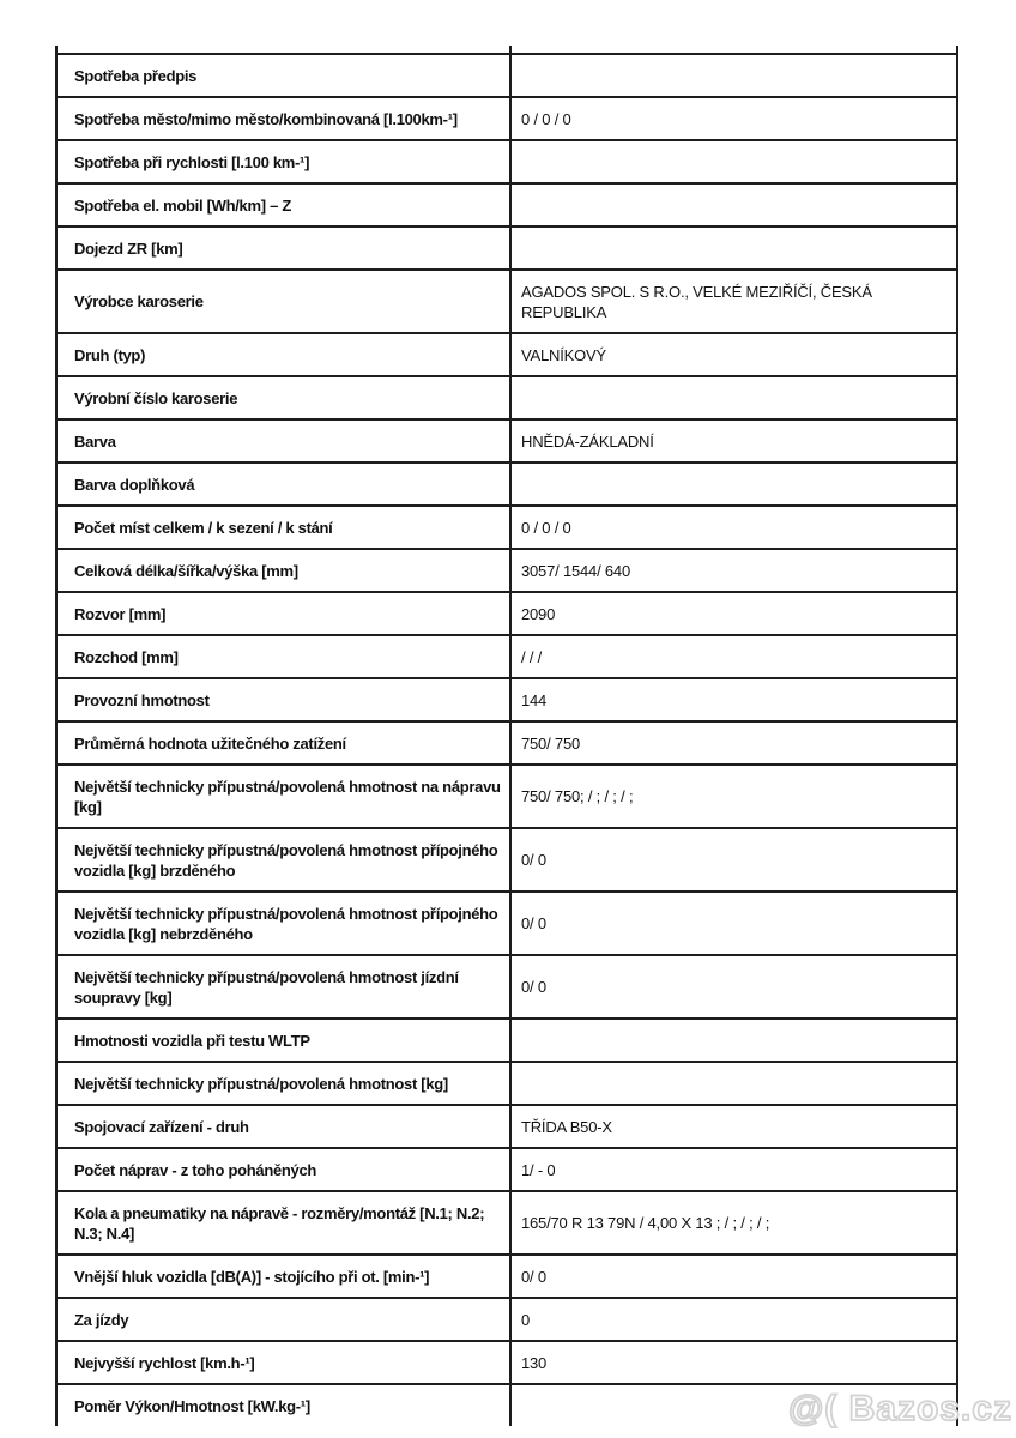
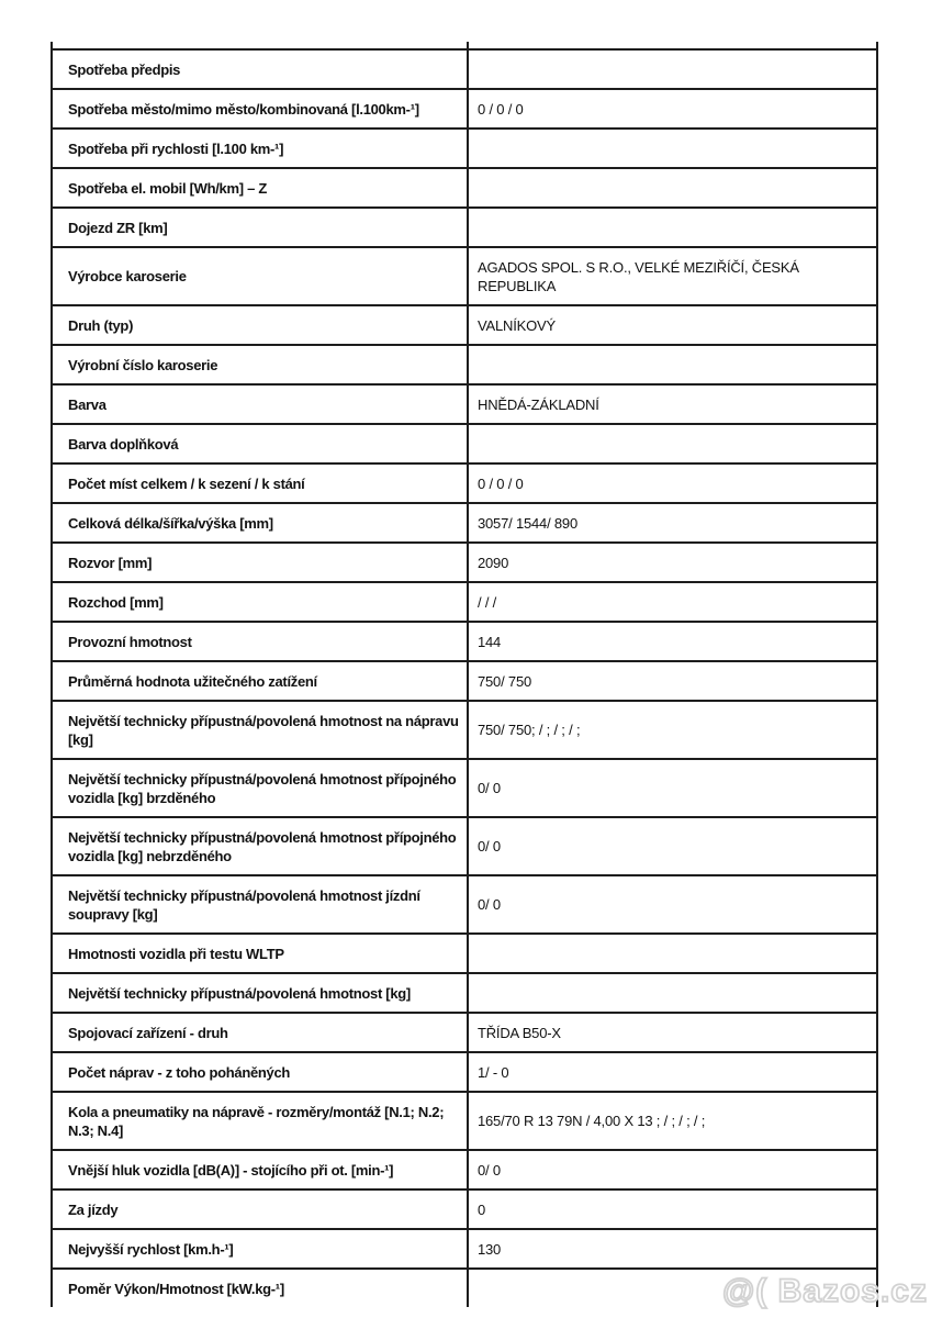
  Spotřeba předpis
  Spotřeba město/mimo město/kombinovaná [l.100km-¹]
  0 / 0 / 0
  Spotřeba při rychlosti [l.100 km-¹]
  Spotřeba el. mobil [Wh/km] – Z
  Dojezd ZR [km]
  Výrobce karoserie
  AGADOS SPOL. S R.O., VELKÉ MEZIŘÍČÍ, ČESKÁ REPUBLIKA
  Druh (typ)
  VALNÍKOVÝ
  Výrobní číslo karoserie
  Barva
  HNĚDÁ-ZÁKLADNÍ
  Barva doplňková
  Počet míst celkem / k sezení / k stání
  0 / 0 / 0
  Celková délka/šířka/výška [mm]
- 3057/ 1544/ 640
+ 3057/ 1544/ 890
  Rozvor [mm]
  2090
  Rozchod [mm]
  / / /
  Provozní hmotnost
  144
  Průměrná hodnota užitečného zatížení
  750/ 750
  Největší technicky přípustná/povolená hmotnost na nápravu [kg]
  750/ 750; / ; / ; / ;
  Největší technicky přípustná/povolená hmotnost přípojného vozidla [kg] brzděného
  0/ 0
  Největší technicky přípustná/povolená hmotnost přípojného vozidla [kg] nebrzděného
  0/ 0
  Největší technicky přípustná/povolená hmotnost jízdní soupravy [kg]
  0/ 0
  Hmotnosti vozidla při testu WLTP
  Největší technicky přípustná/povolená hmotnost [kg]
  Spojovací zařízení - druh
  TŘÍDA B50-X
  Počet náprav - z toho poháněných
  1/ - 0
  Kola a pneumatiky na nápravě - rozměry/montáž [N.1; N.2; N.3; N.4]
  165/70 R 13 79N / 4,00 X 13 ; / ; / ; / ;
  Vnější hluk vozidla [dB(A)] - stojícího při ot. [min-¹]
  0/ 0
  Za jízdy
  0
  Nejvyšší rychlost [km.h-¹]
  130
  Poměr Výkon/Hmotnost [kW.kg-¹]
  @( Bazos.cz
